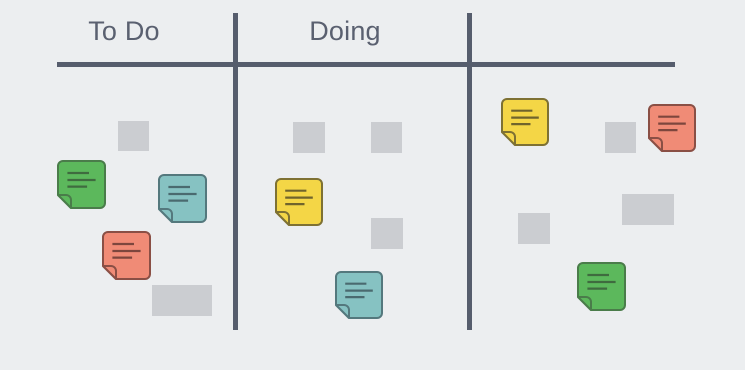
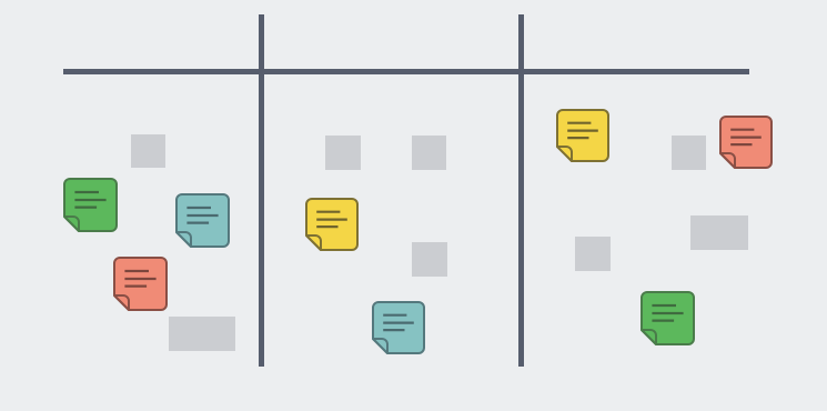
- To Do
- Doing
